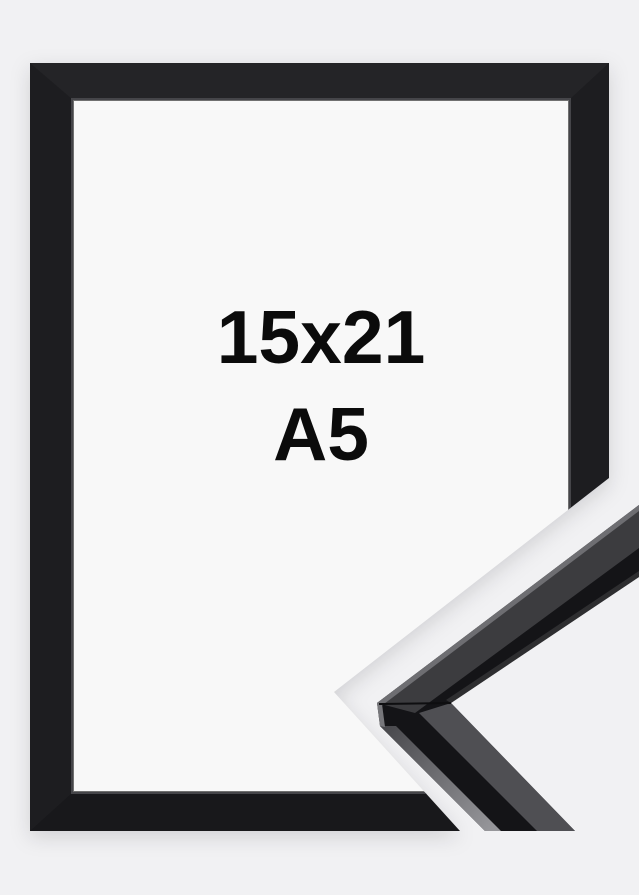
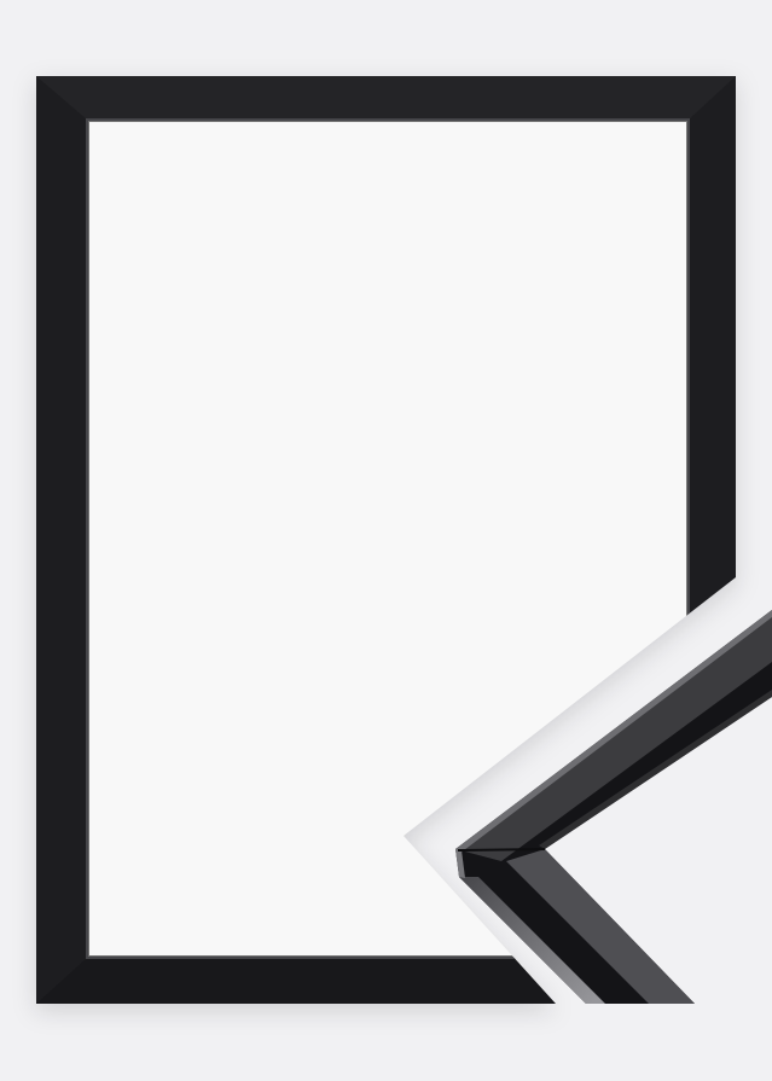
- 15x21
- A5
